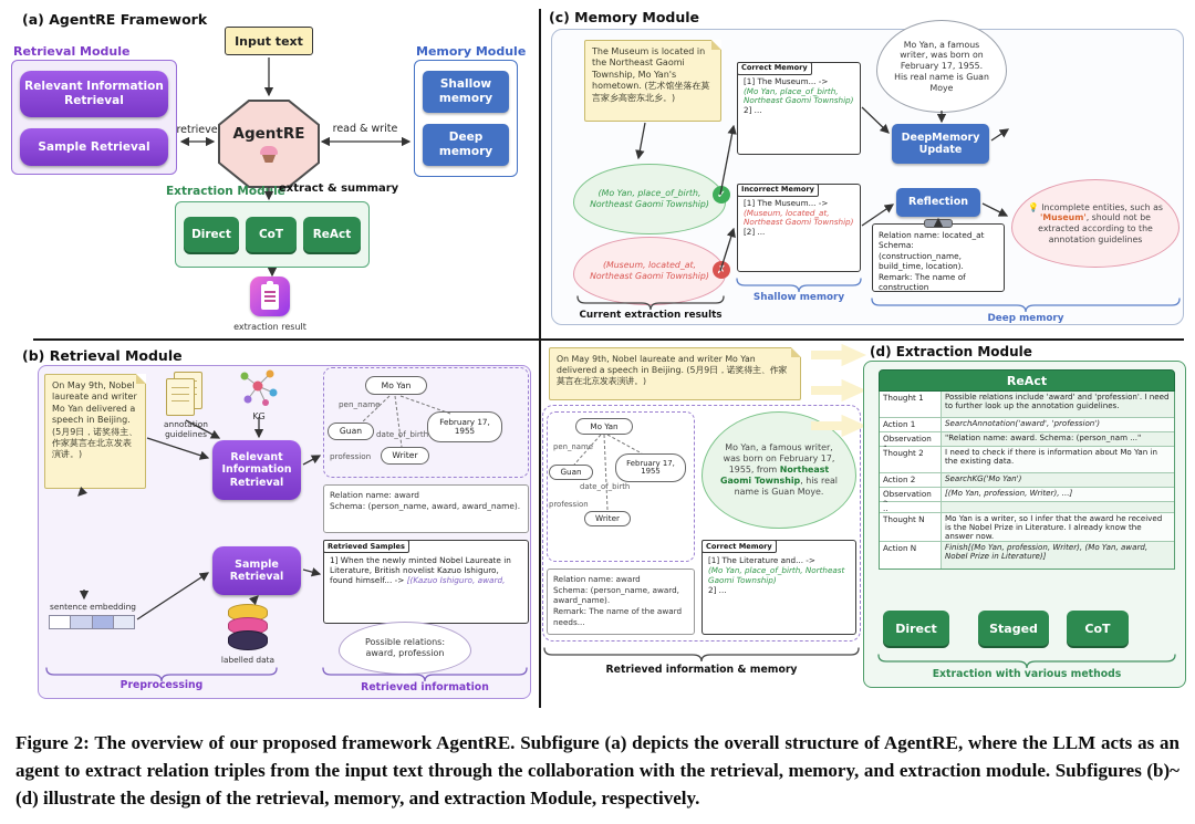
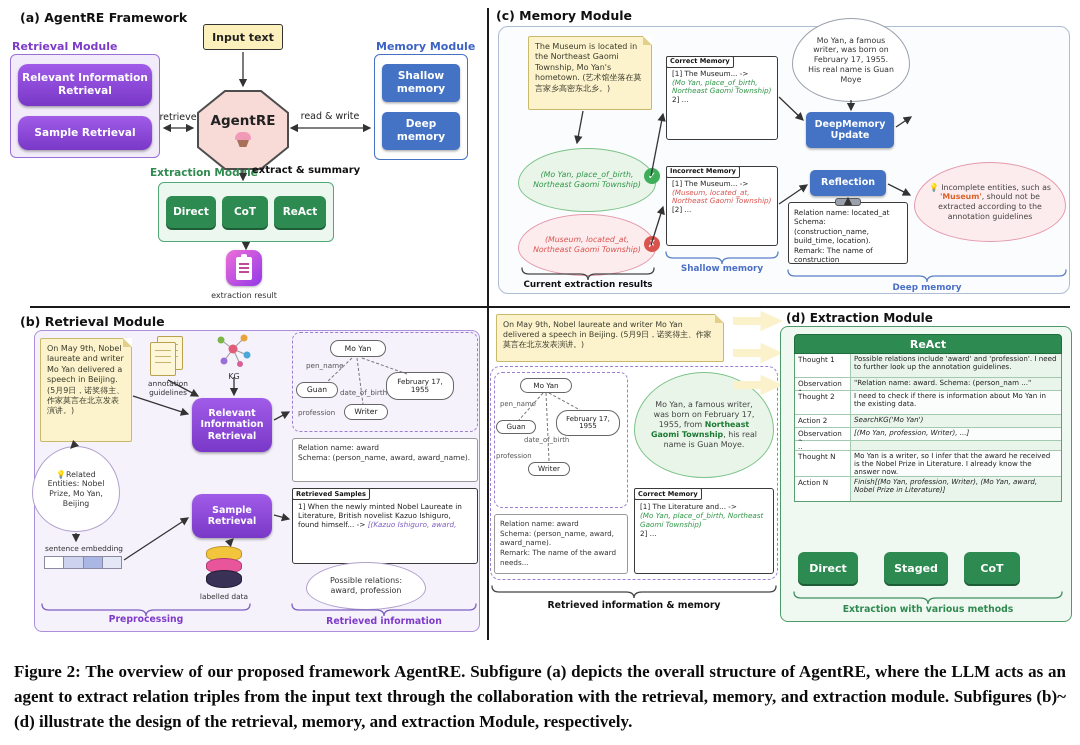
  (a) AgentRE Framework
  Input text
  AgentRE
  Retrieval Module
  Relevant Information Retrieval
  Sample Retrieval
  retrieve
  Memory Module
  Shallow memory
  Deep memory
  read & write
  Extraction Modle
  extract & summary
  Direct
  CoT
  ReAct
  extraction result
  (c) Memory Module
  The Museum is located in the Northeast Gaomi Township, Mo Yan's hometown. (艺术馆坐落在莫言家乡高密东北乡。)
  (Mo Yan, place_of_birth, Northeast Gaomi Township)
  ✓
  (Museum, located_at, Northeast Gaomi Township)
  Correct Memory
  [1] The Museum... ->
  (Mo Yan, place_of_birth, Northeast Gaomi Township)
  2] ...
  Incorrect Memory
  [1] The Museum... ->
  (Museum, located_at, Northeast Gaomi Township)
  [2] ...
  Mo Yan, a famous writer, was born on February 17, 1955. His real name is Guan Moye
  DeepMemory Update
  Reflection
  💡 Incomplete entities, such as 'Museum', should not be extracted according to the annotation guidelines
  Relation name: located_at
  Schema: (construction_name, build_time, location).
  Remark: The name of construction
  Current extraction results
  Shallow memory
  Deep memory
  (b) Retrieval Module
  On May 9th, Nobel laureate and writer Mo Yan delivered a speech in Beijing. (5月9日，诺奖得主、作家莫言在北京发表演讲。)
  annotaion guidelines
  KG
  Relevant Information Retrieval
  Sample Retrieval
+ 💡Related Entities: Nobel Prize, Mo Yan, Beijing
  sentence embedding
  labelled data
  Mo Yan
  Guan
  February 17, 1955
  Writer
  pen_name
  date_of_birth
  profession
  Relation name: award
  Schema: (person_name, award, award_name).
  Retrieved Samples
  1] When the newly minted Nobel Laureate in Literature, British novelist Kazuo Ishiguro, found himself... -> [(Kazuo Ishiguro, award,
  Possible relations: award, profession
  Preprocessing
  Retrieved information
  On May 9th, Nobel laureate and writer Mo Yan delivered a speech in Beijing. (5月9日，诺奖得主、作家莫言在北京发表演讲。)
  Mo Yan
  Guan
  February 17, 1955
  Writer
  pen_name
  date_o_birth
  profession
  Relation name: award
  Schema: (person_name, award, award_name).
  Remark: The name of the award needs...
  Mo Yan, a famous writer, was born on February 17, 1955, from Northeast Gaomi Township, his real name is Guan Moye.
  Correct Memory
  [1] The Literature and... ->
  (Mo Yan, place_of_birth, Northeast Gaomi Township)
  2] ...
  Retrieved information & memory
  (d) Extraction Module
  ReAct
  Thought 1
  Possible relations include 'award' and 'profession'. I need to further look up the annotation guidelines.
- Action 1
- SearchAnnotation('award', 'profession')
  Observation
  "Relation name: award. Schema: (person_nam ..."
  Thought 2
  I need to check if there is information about Mo Yan in the existing data.
  Action 2
  SearchKG('Mo Yan')
  Observation
  [(Mo Yan, profession, Writer), ...]
  ..
  Thought N
  Mo Yan is a writer, so I infer that the award he received is the Nobel Prize in Literature. I already know the answer now.
  Action N
  Finish[(Mo Yan, profession, Writer), (Mo Yan, award, Nobel Prize in Literature)]
  Direct
  Staged
  CoT
  Extraction with various methods
  Figure 2: The overview of our proposed framework AgentRE. Subfigure (a) depicts the overall structure of AgentRE, where the LLM acts as an agent to extract relation triples from the input text through the collaboration with the retrieval, memory, and extraction module. Subfigures (b)~(d) illustrate the design of the retrieval, memory, and extraction Module, respectively.
